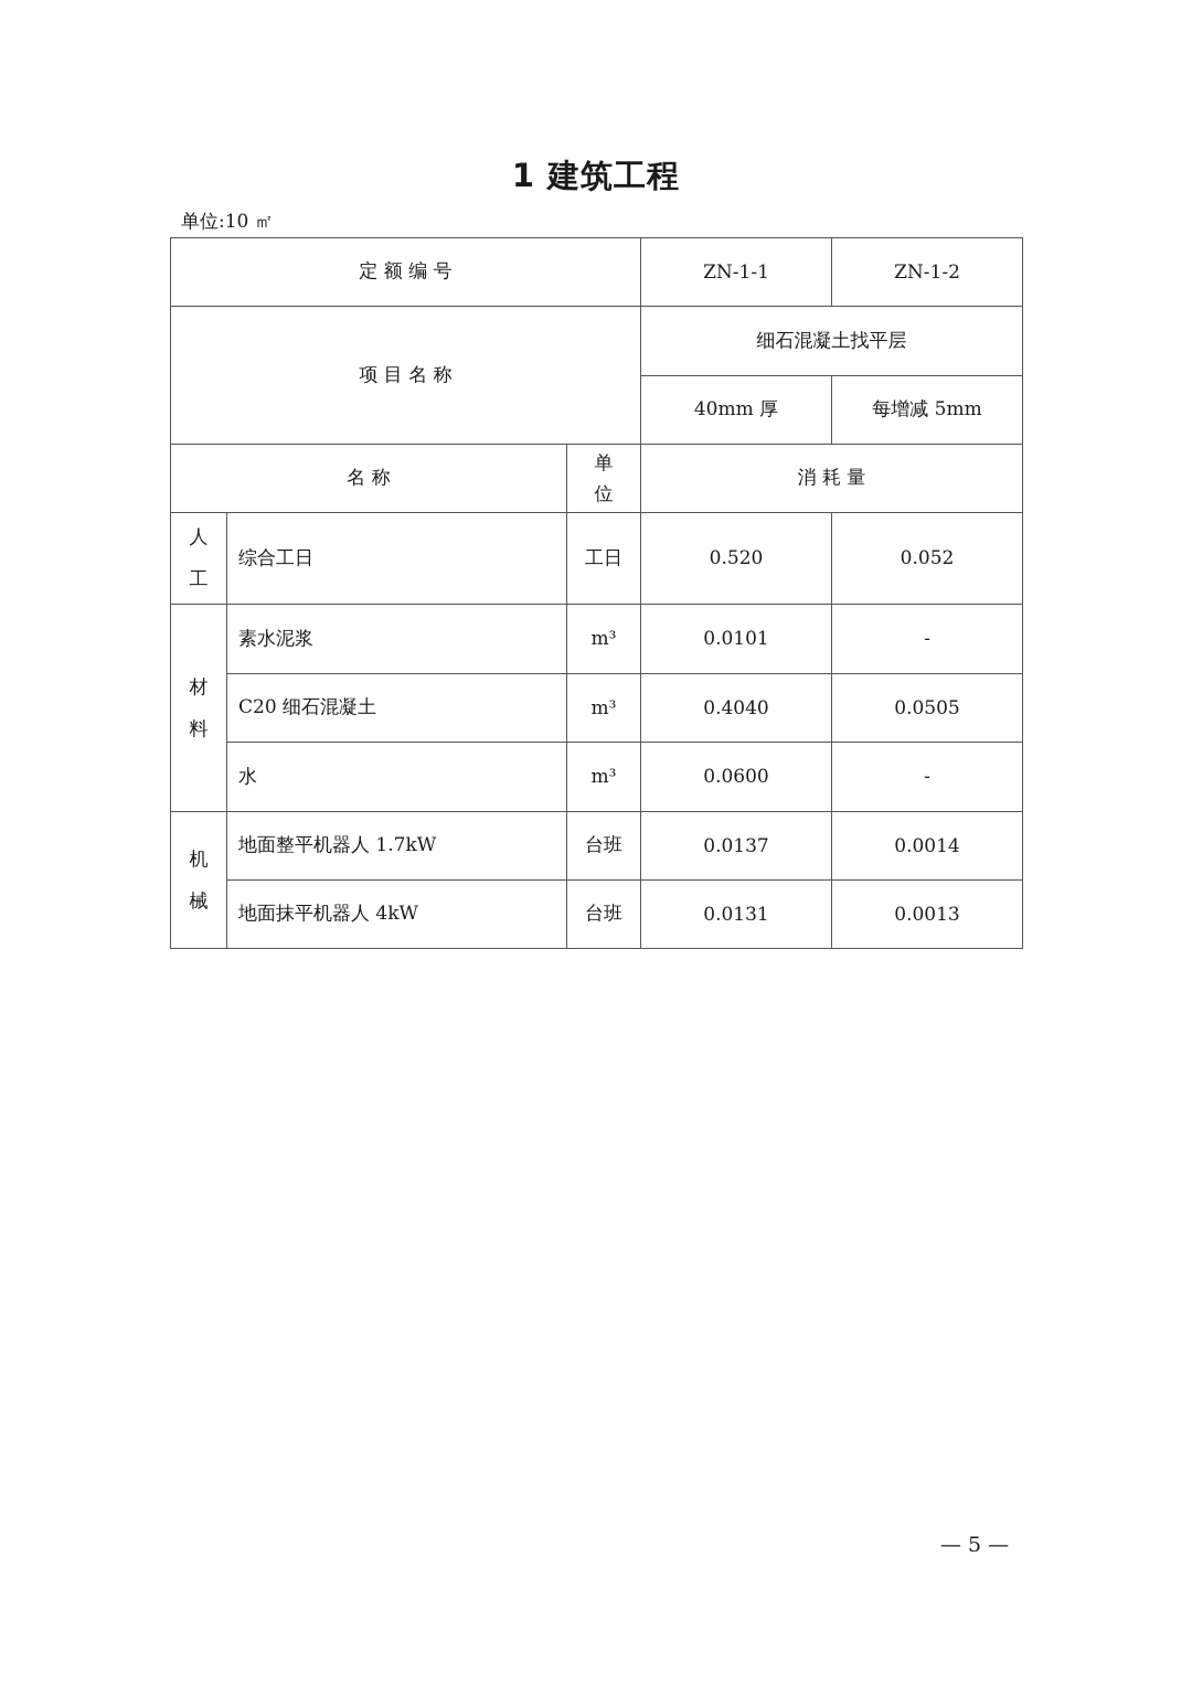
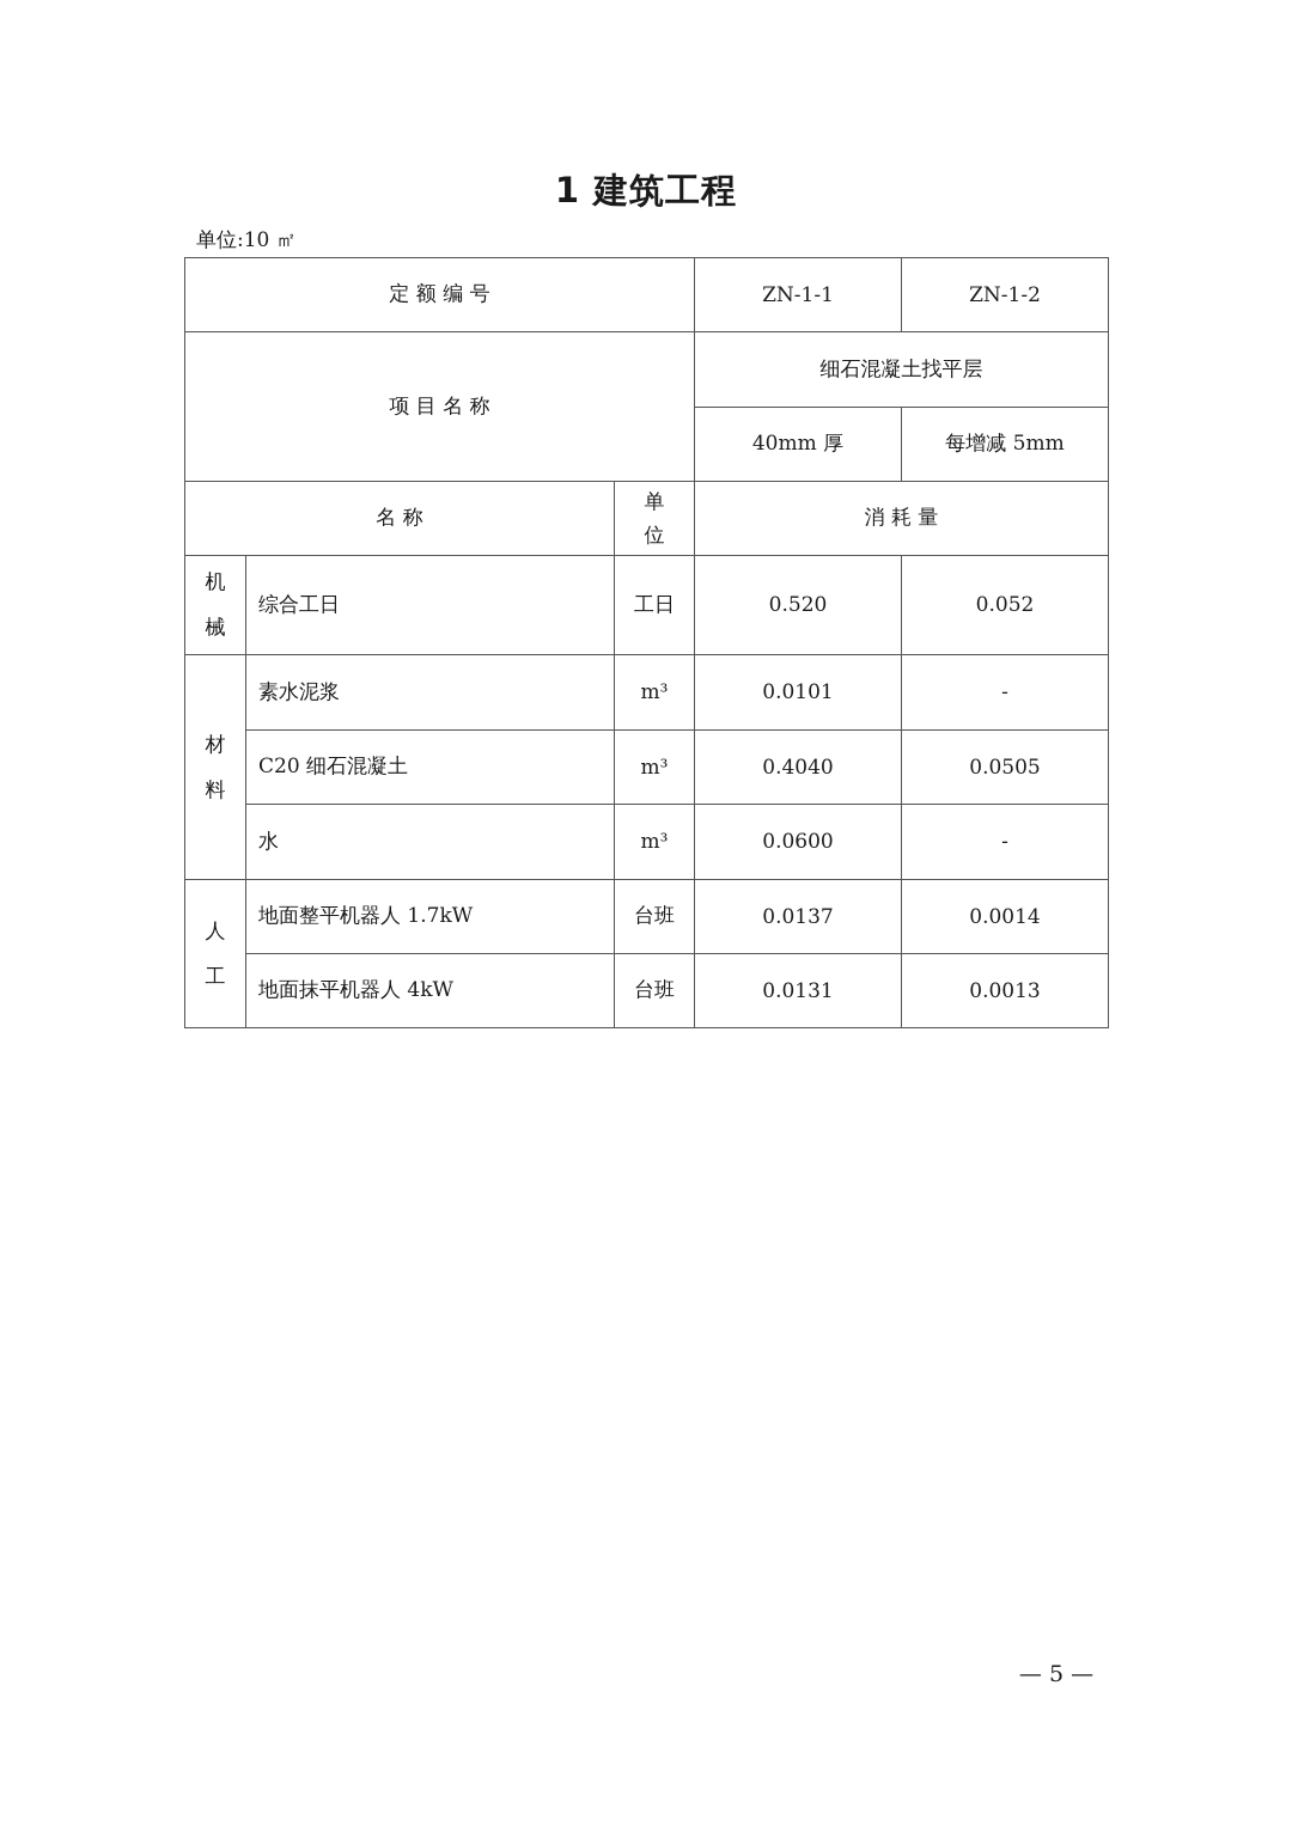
  1 建筑工程
  单位:10 ㎡
  定 额 编 号	ZN-1-1	ZN-1-2
  项 目 名 称	细石混凝土找平层
  40mm 厚	每增减 5mm
  名 称	单位	消 耗 量
- 人工	综合工日	工日	0.520	0.052
+ 机械	综合工日	工日	0.520	0.052
  材料	素水泥浆	m³	0.0101	-
  C20 细石混凝土	m³	0.4040	0.0505
  水	m³	0.0600	-
- 机械	地面整平机器人 1.7kW	台班	0.0137	0.0014
+ 人工	地面整平机器人 1.7kW	台班	0.0137	0.0014
  地面抹平机器人 4kW	台班	0.0131	0.0013
  — 5 —
